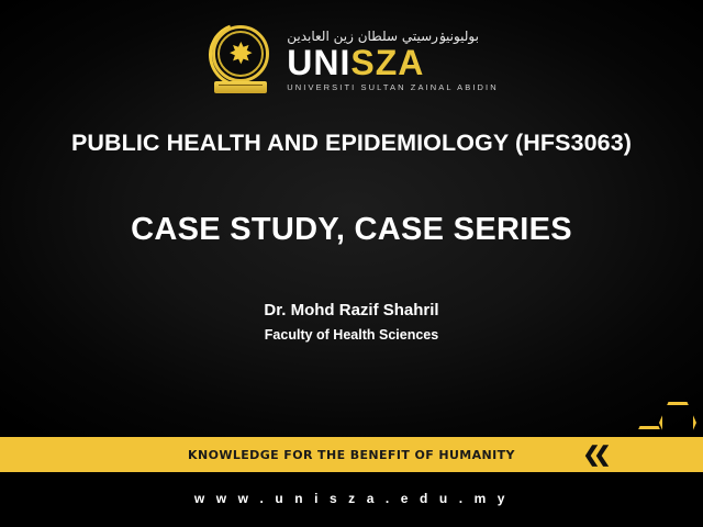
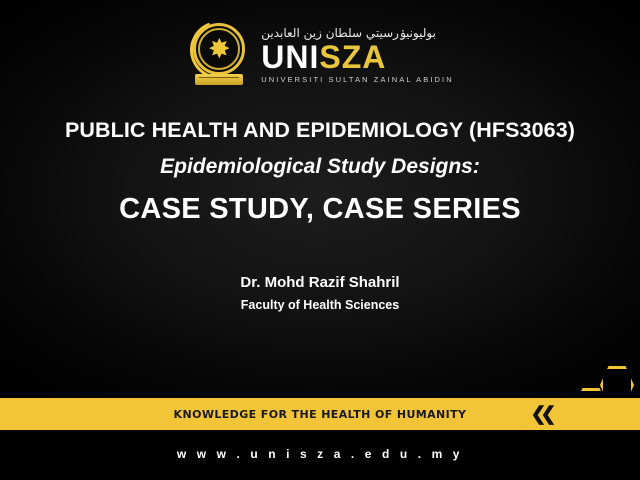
  ✸
  بوليونيۏرسيتي سلطان زين العابدين
  UNISZA
  UNIVERSITI SULTAN ZAINAL ABIDIN
  PUBLIC HEALTH AND EPIDEMIOLOGY (HFS3063)
+ Epidemiological Study Designs:
  CASE STUDY, CASE SERIES
  Dr. Mohd Razif Shahril
  Faculty of Health Sciences
- KNOWLEDGE FOR THE BENEFIT OF HUMANITY
+ KNOWLEDGE FOR THE HEALTH OF HUMANITY
  ❮
  ❮
  w w w . u n i s z a . e d u . m y
